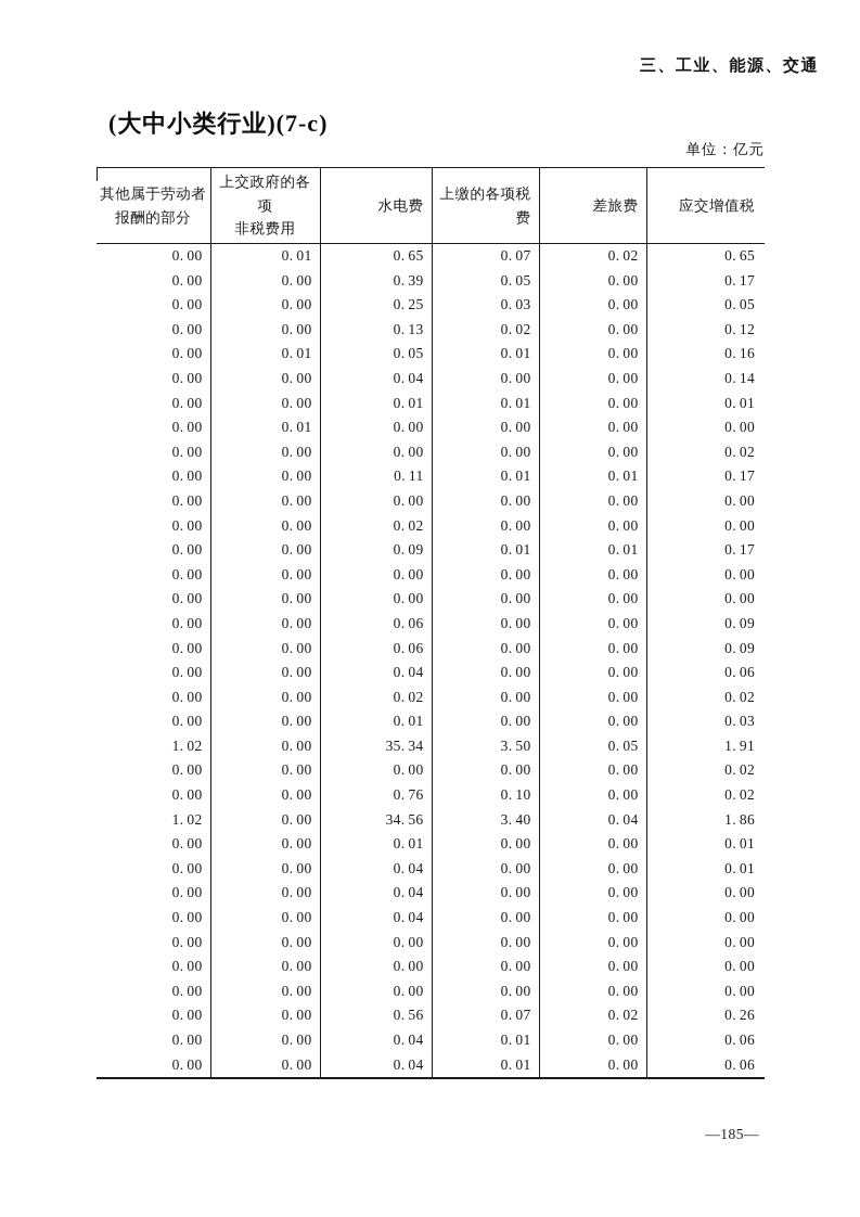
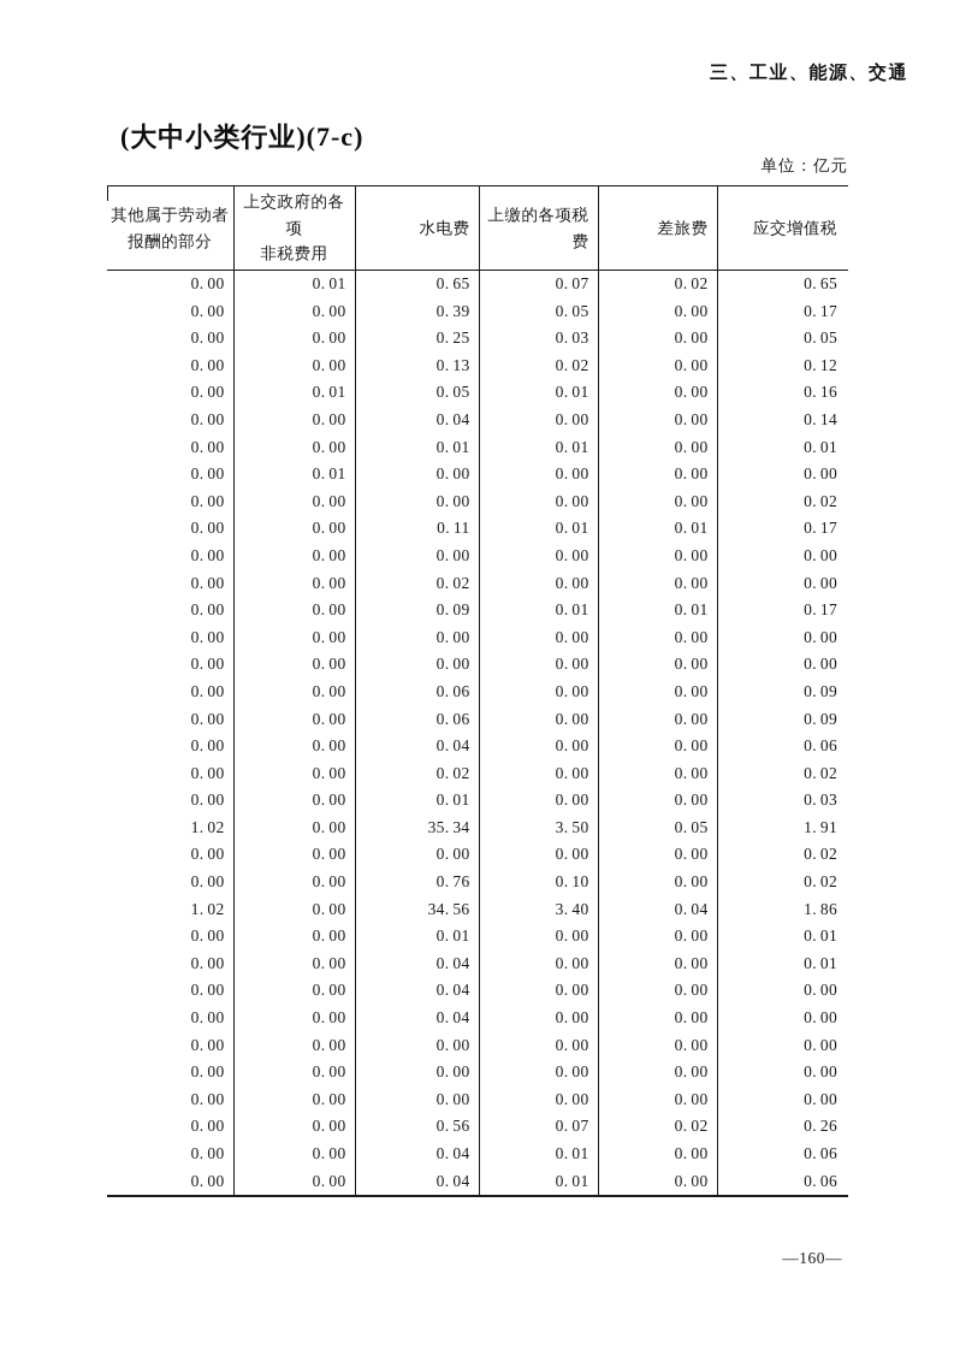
  三、工业、能源、交通
  (大中小类行业)(7-c)
  单位：亿元
  其他属于劳动者 报酬的部分	上交政府的各项 非税费用	水电费	上缴的各项税费	差旅费	应交增值税
  0. 00	0. 01	0. 65	0. 07	0. 02	0. 65
  0. 00	0. 00	0. 39	0. 05	0. 00	0. 17
  0. 00	0. 00	0. 25	0. 03	0. 00	0. 05
  0. 00	0. 00	0. 13	0. 02	0. 00	0. 12
  0. 00	0. 01	0. 05	0. 01	0. 00	0. 16
  0. 00	0. 00	0. 04	0. 00	0. 00	0. 14
  0. 00	0. 00	0. 01	0. 01	0. 00	0. 01
  0. 00	0. 01	0. 00	0. 00	0. 00	0. 00
  0. 00	0. 00	0. 00	0. 00	0. 00	0. 02
  0. 00	0. 00	0. 11	0. 01	0. 01	0. 17
  0. 00	0. 00	0. 00	0. 00	0. 00	0. 00
  0. 00	0. 00	0. 02	0. 00	0. 00	0. 00
  0. 00	0. 00	0. 09	0. 01	0. 01	0. 17
  0. 00	0. 00	0. 00	0. 00	0. 00	0. 00
  0. 00	0. 00	0. 00	0. 00	0. 00	0. 00
  0. 00	0. 00	0. 06	0. 00	0. 00	0. 09
  0. 00	0. 00	0. 06	0. 00	0. 00	0. 09
  0. 00	0. 00	0. 04	0. 00	0. 00	0. 06
  0. 00	0. 00	0. 02	0. 00	0. 00	0. 02
  0. 00	0. 00	0. 01	0. 00	0. 00	0. 03
  1. 02	0. 00	35. 34	3. 50	0. 05	1. 91
  0. 00	0. 00	0. 00	0. 00	0. 00	0. 02
  0. 00	0. 00	0. 76	0. 10	0. 00	0. 02
  1. 02	0. 00	34. 56	3. 40	0. 04	1. 86
  0. 00	0. 00	0. 01	0. 00	0. 00	0. 01
  0. 00	0. 00	0. 04	0. 00	0. 00	0. 01
  0. 00	0. 00	0. 04	0. 00	0. 00	0. 00
  0. 00	0. 00	0. 04	0. 00	0. 00	0. 00
  0. 00	0. 00	0. 00	0. 00	0. 00	0. 00
  0. 00	0. 00	0. 00	0. 00	0. 00	0. 00
  0. 00	0. 00	0. 00	0. 00	0. 00	0. 00
  0. 00	0. 00	0. 56	0. 07	0. 02	0. 26
  0. 00	0. 00	0. 04	0. 01	0. 00	0. 06
  0. 00	0. 00	0. 04	0. 01	0. 00	0. 06
- —185—
+ —160—
